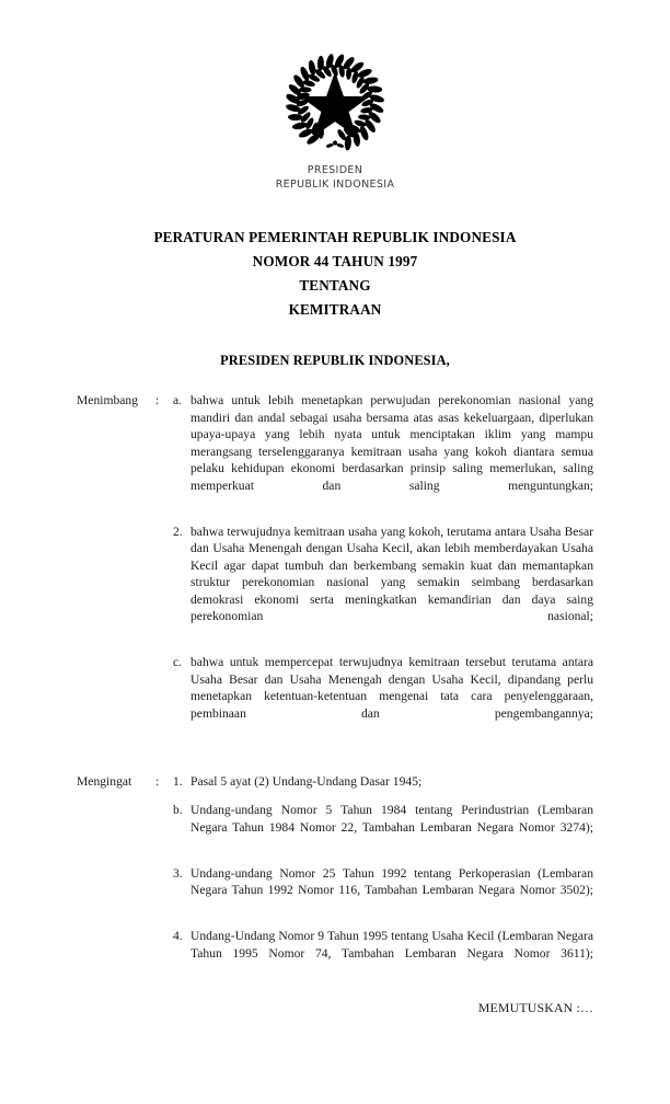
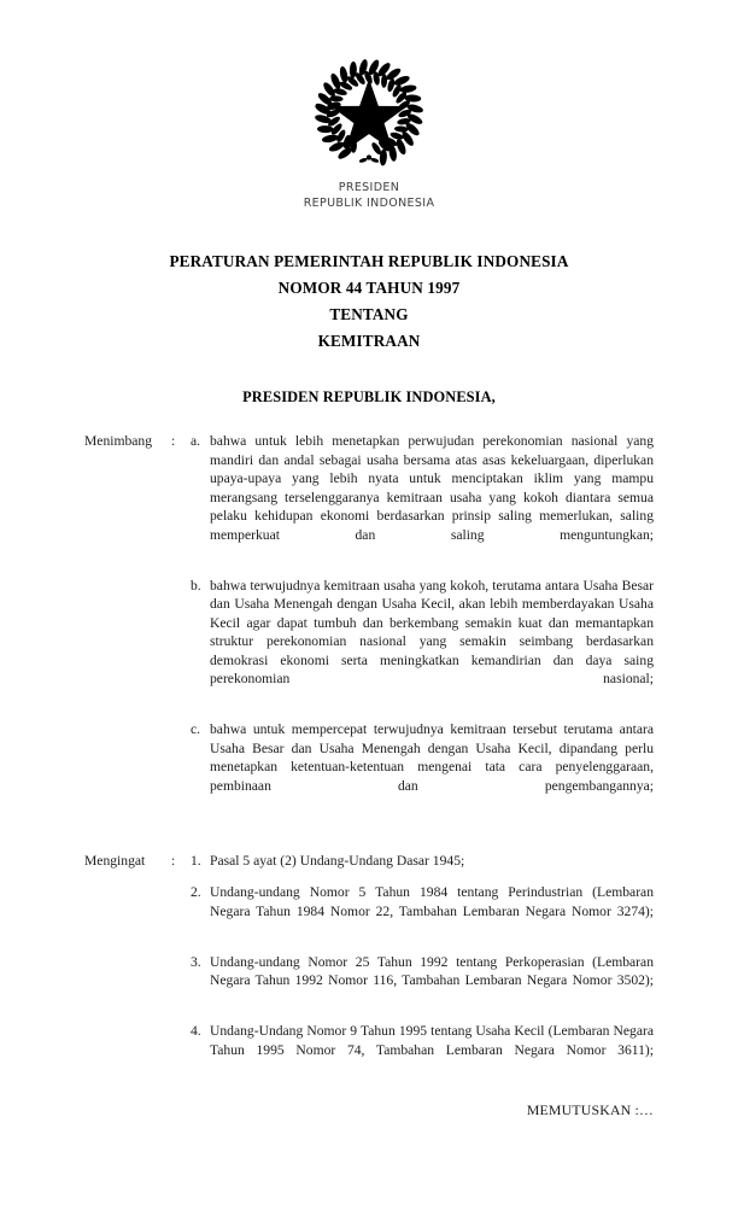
  PRESIDEN
  REPUBLIK INDONESIA
  PERATURAN PEMERINTAH REPUBLIK INDONESIA
  NOMOR 44 TAHUN 1997
  TENTANG
  KEMITRAAN
  PRESIDEN REPUBLIK INDONESIA,
  Menimbang
  :
  a.
  bahwa untuk lebih menetapkan perwujudan perekonomian nasional yang mandiri dan andal sebagai usaha bersama atas asas kekeluargaan, diperlukan upaya-upaya yang lebih nyata untuk menciptakan iklim yang mampu merangsang terselenggaranya kemitraan usaha yang kokoh diantara semua pelaku kehidupan ekonomi berdasarkan prinsip saling memerlukan, saling memperkuat dan saling menguntungkan;
- 2.
+ b.
  bahwa terwujudnya kemitraan usaha yang kokoh, terutama antara Usaha Besar dan Usaha Menengah dengan Usaha Kecil, akan lebih memberdayakan Usaha Kecil agar dapat tumbuh dan berkembang semakin kuat dan memantapkan struktur perekonomian nasional yang semakin seimbang berdasarkan demokrasi ekonomi serta meningkatkan kemandirian dan daya saing perekonomian nasional;
  c.
  bahwa untuk mempercepat terwujudnya kemitraan tersebut terutama antara Usaha Besar dan Usaha Menengah dengan Usaha Kecil, dipandang perlu menetapkan ketentuan-ketentuan mengenai tata cara penyelenggaraan, pembinaan dan pengembangannya;
  Mengingat
  :
  1.
  Pasal 5 ayat (2) Undang-Undang Dasar 1945;
- b.
+ 2.
  Undang-undang Nomor 5 Tahun 1984 tentang Perindustrian (Lembaran Negara Tahun 1984 Nomor 22, Tambahan Lembaran Negara Nomor 3274);
  3.
  Undang-undang Nomor 25 Tahun 1992 tentang Perkoperasian (Lembaran Negara Tahun 1992 Nomor 116, Tambahan Lembaran Negara Nomor 3502);
  4.
  Undang-Undang Nomor 9 Tahun 1995 tentang Usaha Kecil (Lembaran Negara Tahun 1995 Nomor 74, Tambahan Lembaran Negara Nomor 3611);
  MEMUTUSKAN :…
